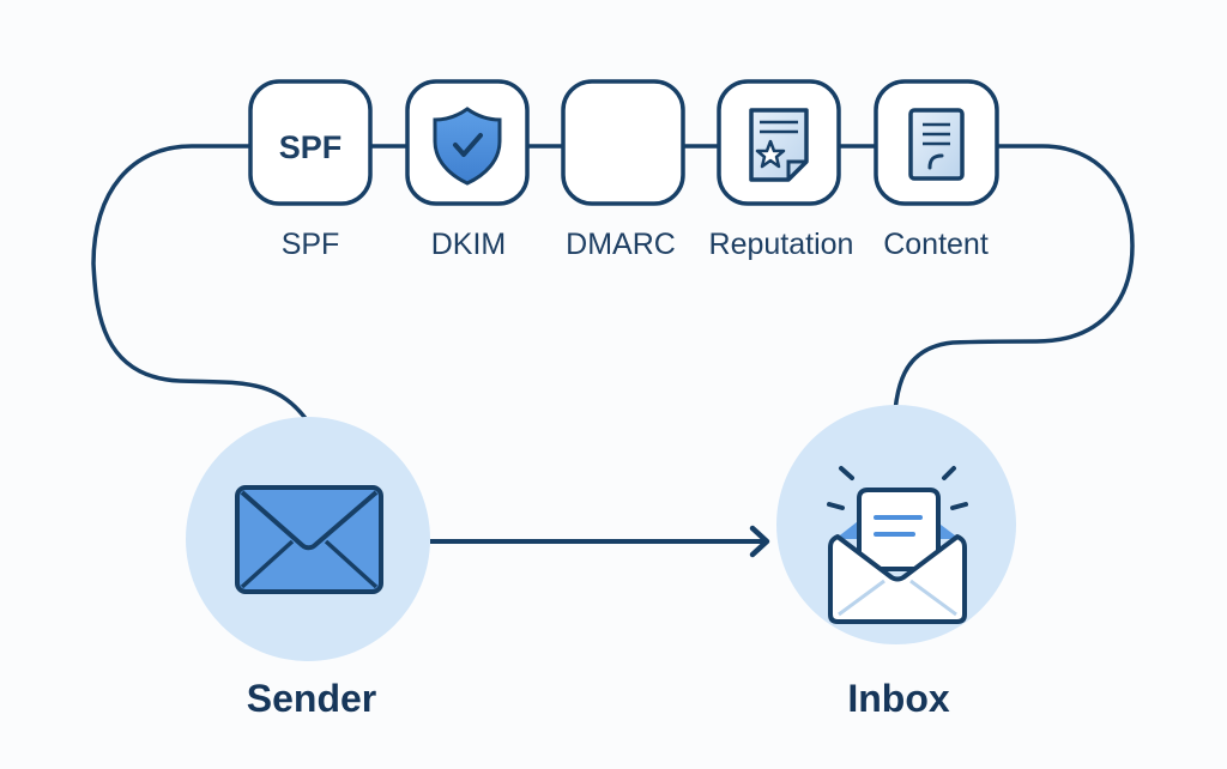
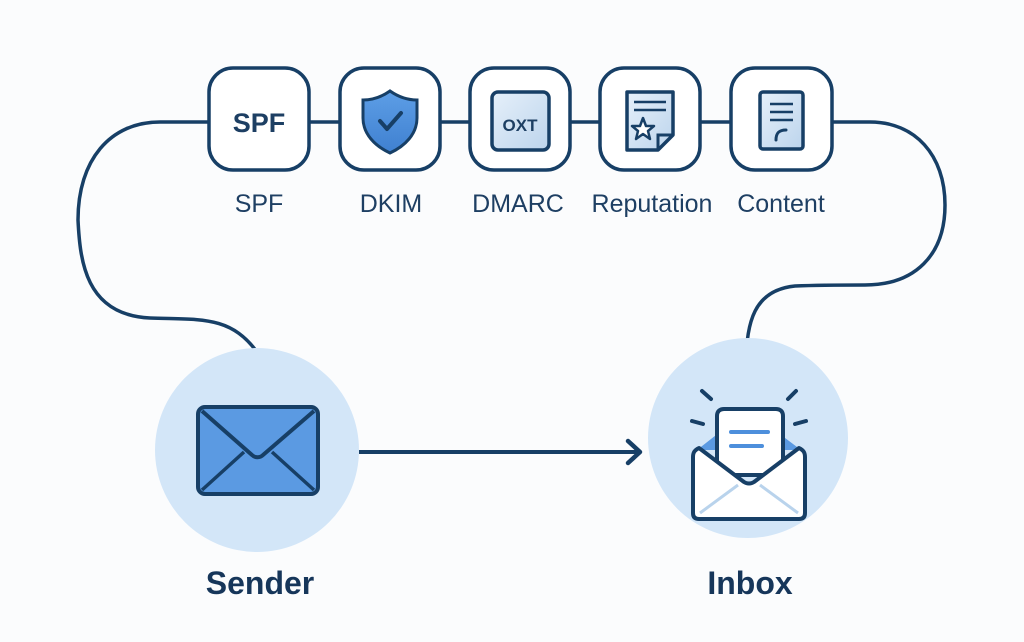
  SPF
+ OXT
  SPF
  DKIM
  DMARC
  Reputation
  Content
  Sender
  Inbox
